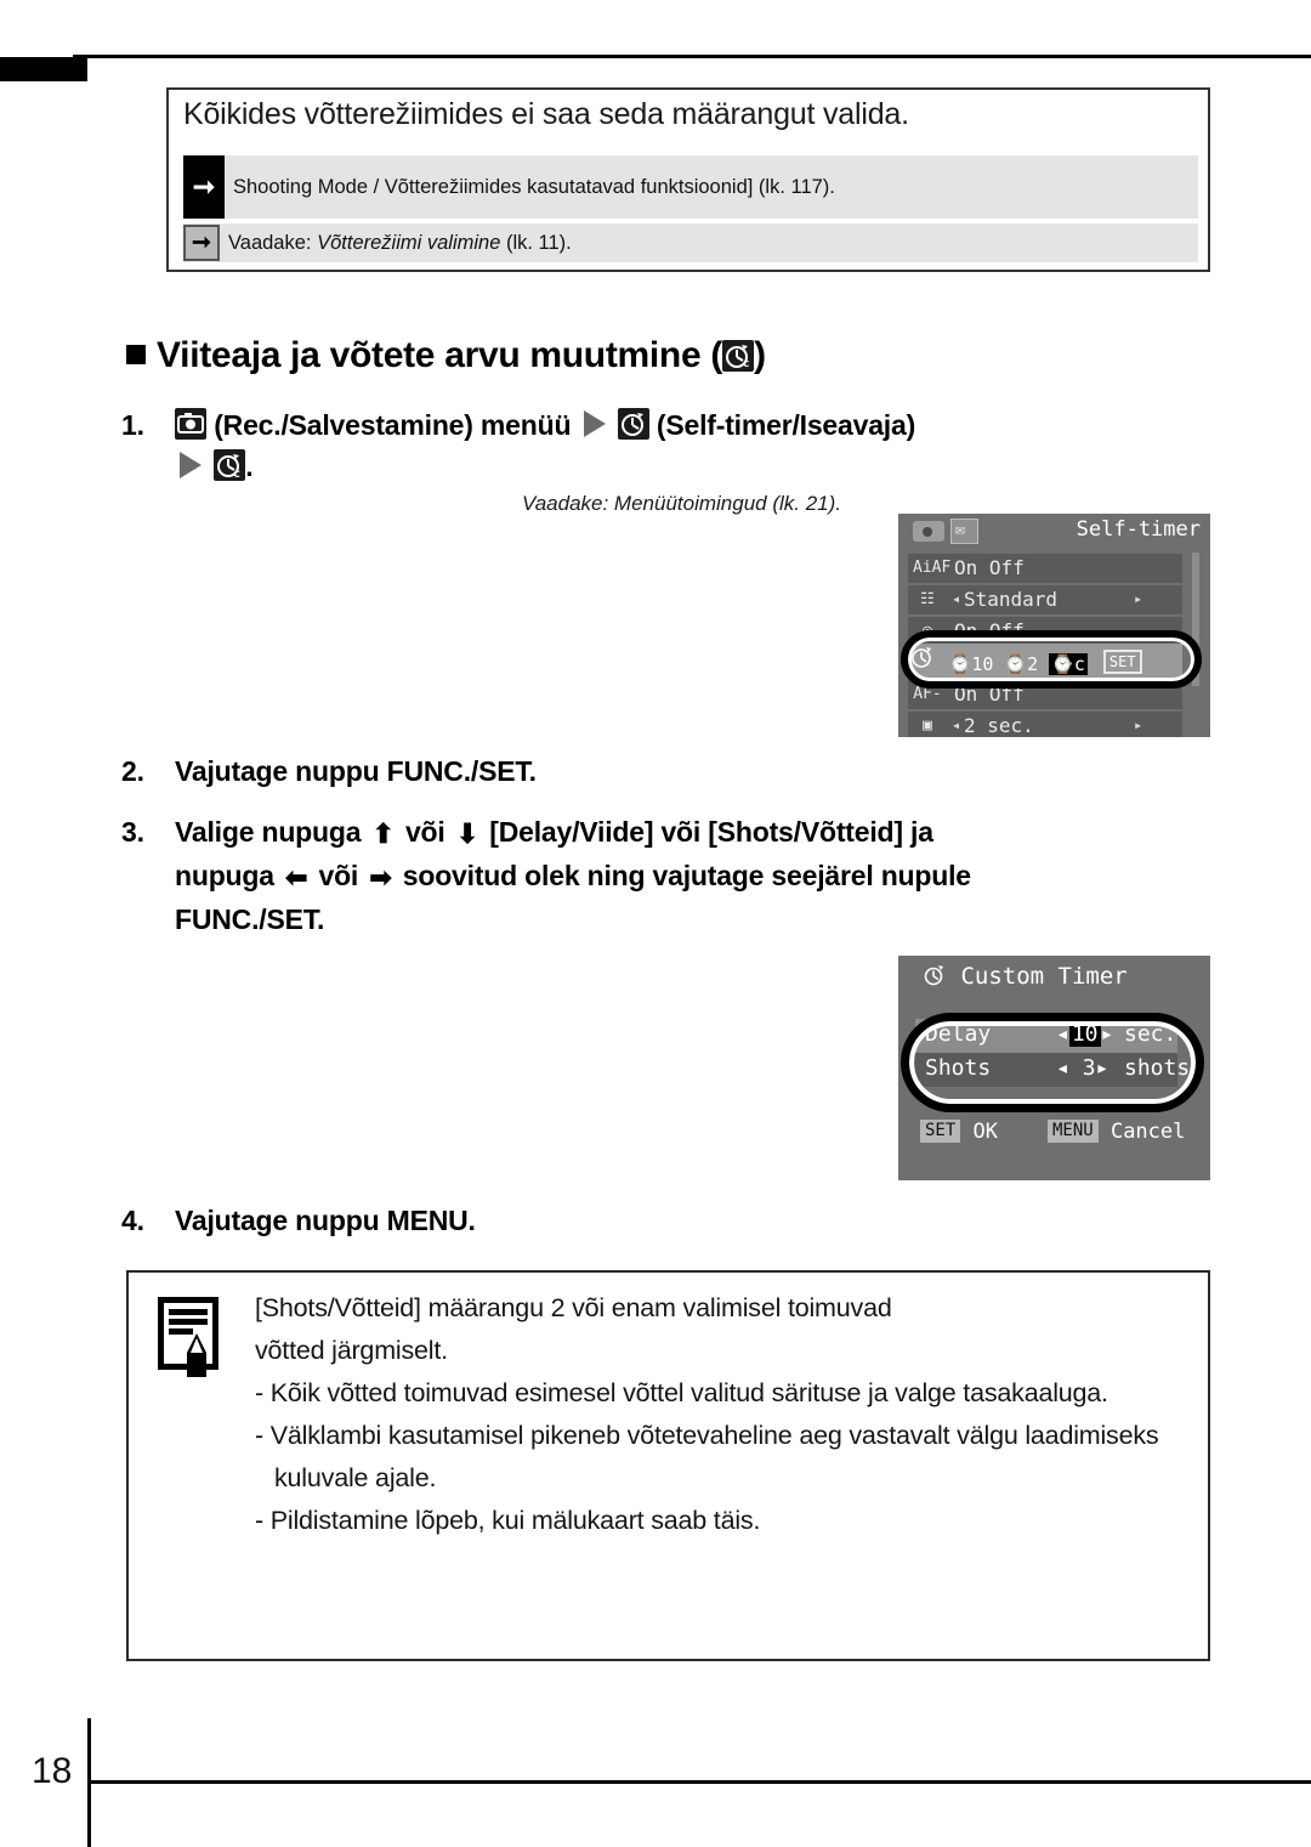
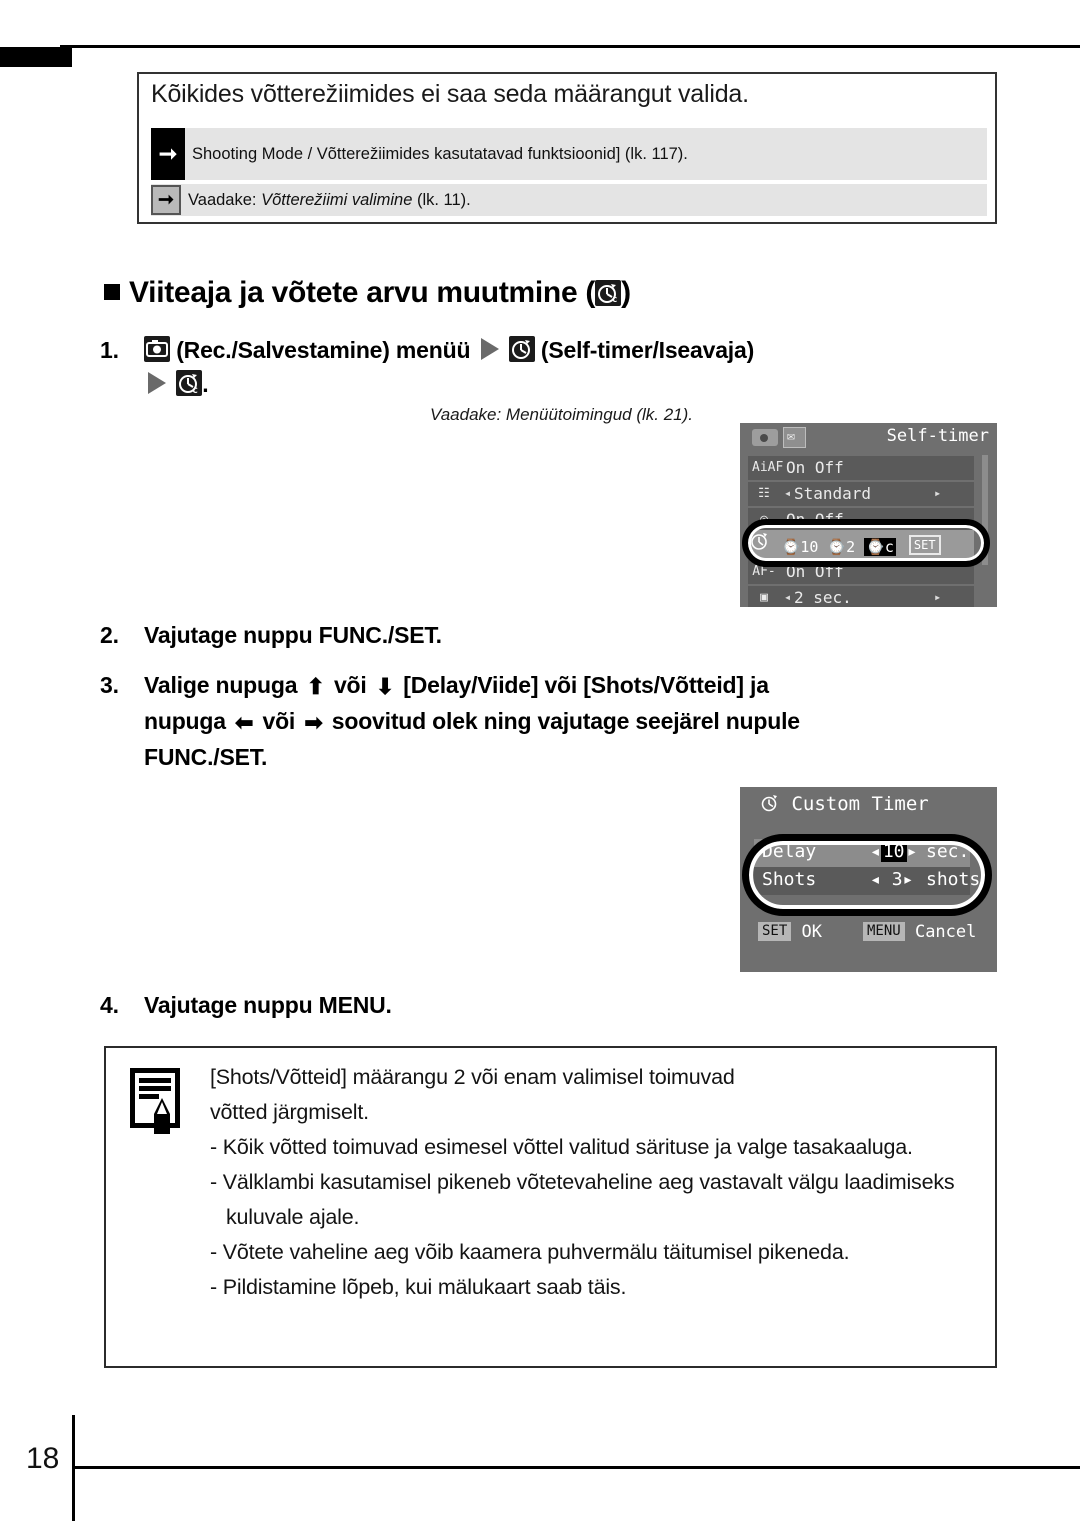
  Kõikides võtterežiimides ei saa seda määrangut valida.
  ➞
  Shooting Mode / Võtterežiimides kasutatavad funktsioonid] (lk. 117).
  ➞
  Vaadake: Võtterežiimi valimine (lk. 11).
  Viiteaja ja võtete arvu muutmine (
  c
  )
  1.
  (Rec./Salvestamine) menüü (Self-timer/Iseavaja)
  c
  .
  Vaadake: Menüütoimingud (lk. 21).
  ✉
  Self-timer
  AiAF
  On Off
  ☷
  ◂
  Standard
  ▸
  ◎
  On Off
  On Off
  ▣
  ◂
  2 sec.
  ▸
  ⌚10 ⌚2 ⌚c SET
  2.
  Vajutage nuppu FUNC./SET.
  3.
  Valige nupuga ⬆ või ⬇ [Delay/Viide] või [Shots/Võtteid] ja
  nupuga ⬅ või ➡ soovitud olek ning vajutage seejärel nupule
  FUNC./SET.
  Custom Timer
  Delay
  ◂10▸
  sec.
  Shots
  ◂ 3▸
  shots
  SET OK MENU Cancel
  4.
  Vajutage nuppu MENU.
  [Shots/Võtteid] määrangu 2 või enam valimisel toimuvad
  võtted järgmiselt.
  - Kõik võtted toimuvad esimesel võttel valitud särituse ja valge tasakaaluga.
  - Välklambi kasutamisel pikeneb võtetevaheline aeg vastavalt välgu laadimiseks kuluvale ajale.
+ - Võtete vaheline aeg võib kaamera puhvermälu täitumisel pikeneda.
  - Pildistamine lõpeb, kui mälukaart saab täis.
  18
